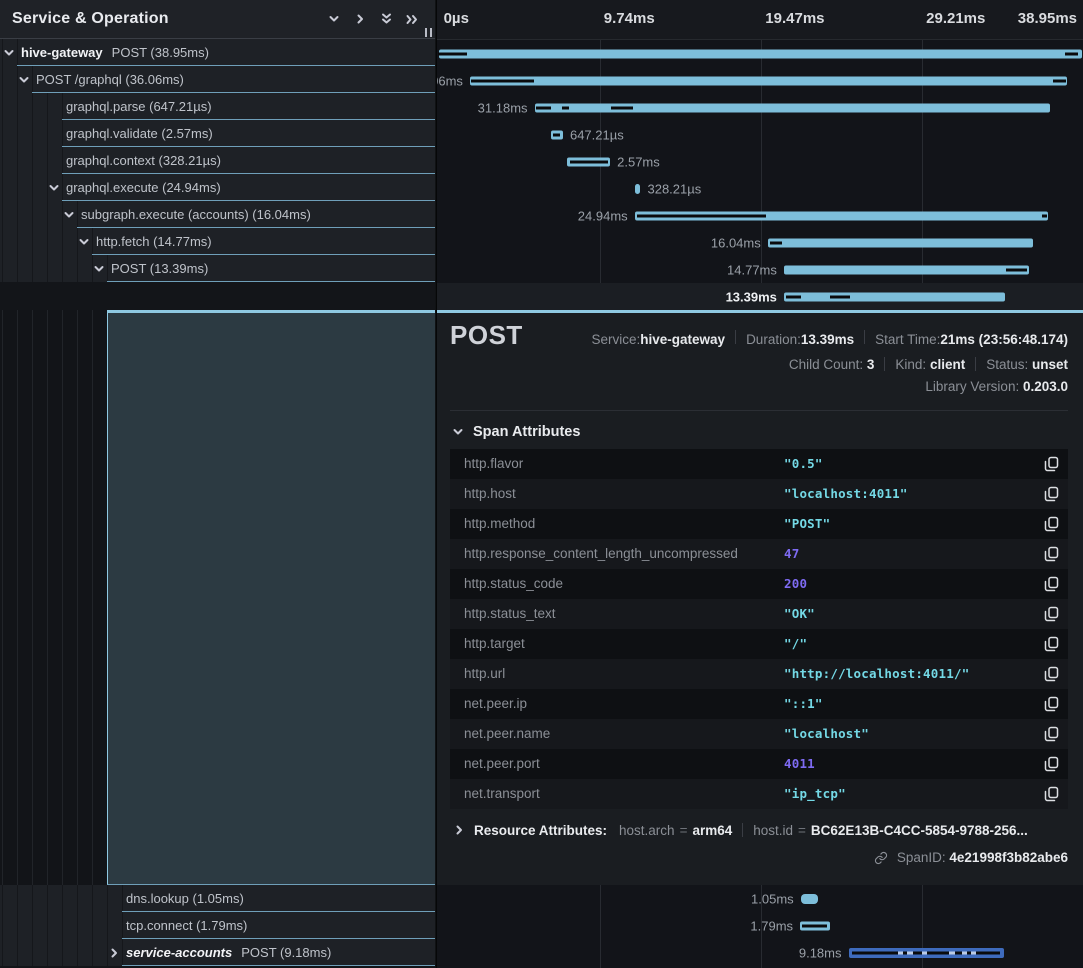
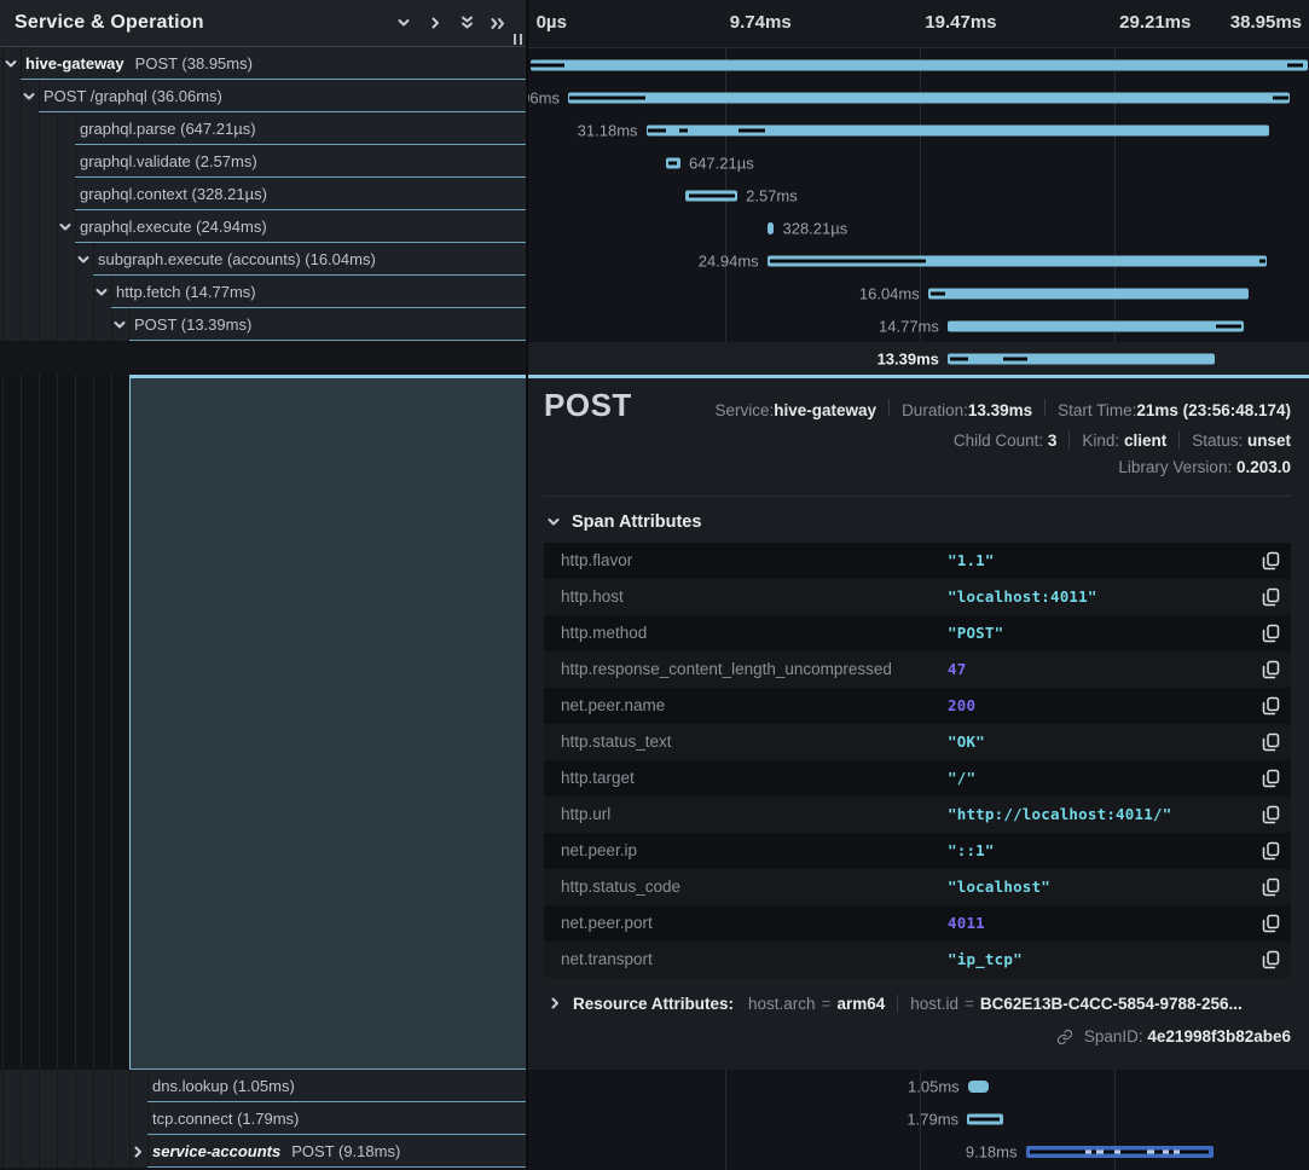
  Service & Operation
  hive-gateway
  POST (38.95ms)
  POST /graphql (36.06ms)
  graphql.parse (647.21µs)
  graphql.validate (2.57ms)
  graphql.context (328.21µs)
  graphql.execute (24.94ms)
  subgraph.execute (accounts) (16.04ms)
  http.fetch (14.77ms)
  POST (13.39ms)
  dns.lookup (1.05ms)
  tcp.connect (1.79ms)
  service-accounts
  POST (9.18ms)
  0µs
  9.74ms
  19.47ms
  29.21ms
  38.95ms
  31.18ms
  647.21µs
  2.57ms
  328.21µs
  24.94ms
  16.04ms
  14.77ms
  13.39ms
  POST
  Service:
  hive-gateway
  Duration:
  13.39ms
  Start Time:
  21ms (23:56:48.174)
  Child Count: 3 Kind: client Status: unset
  Library Version: 0.203.0
  Span Attributes
  http.flavor
- "0.5"
+ "1.1"
  http.host
  "localhost:4011"
  http.method
  "POST"
  http.response_content_length_uncompressed
  47
- http.status_code
+ net.peer.name
  200
  http.status_text
  "OK"
  http.target
  "/"
  http.url
  "http://localhost:4011/"
  net.peer.ip
  "::1"
- net.peer.name
+ http.status_code
  "localhost"
  net.peer.port
  4011
  net.transport
  "ip_tcp"
  Resource Attributes:
  host.arch = arm64 host.id = BC62E13B-C4CC-5854-9788-256...
  SpanID: 4e21998f3b82abe6
  1.05ms
  1.79ms
  9.18ms
